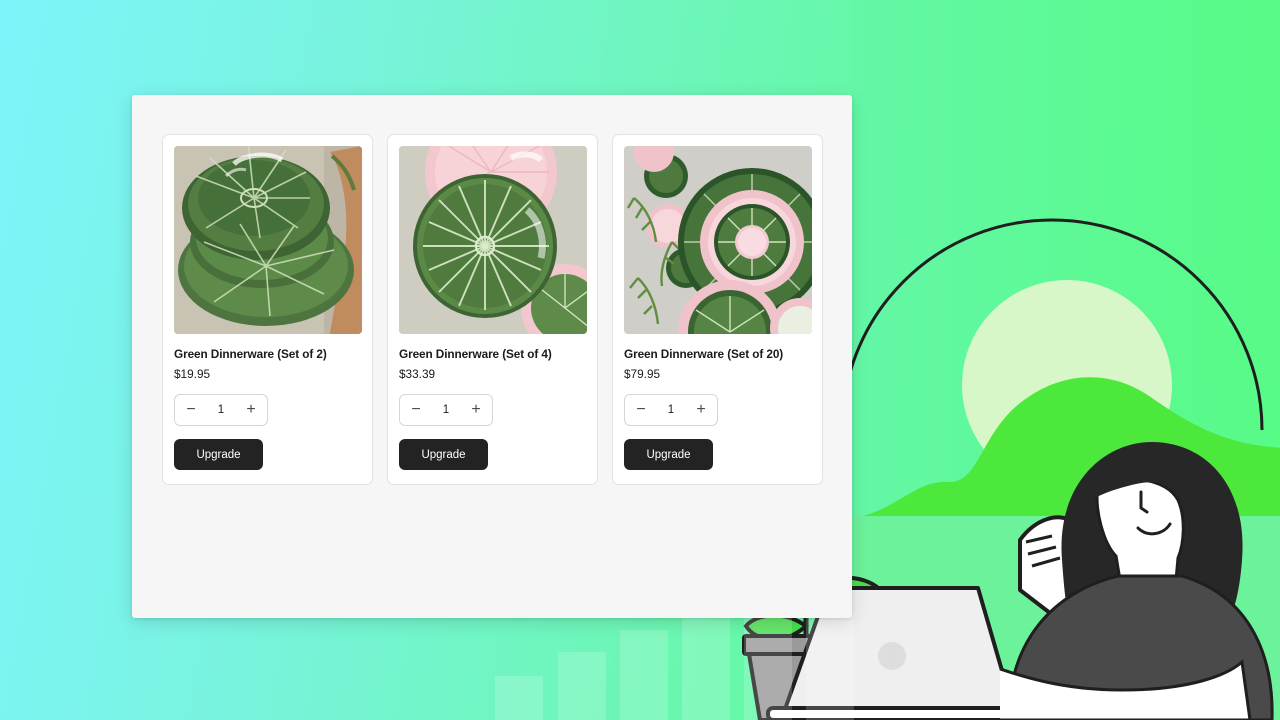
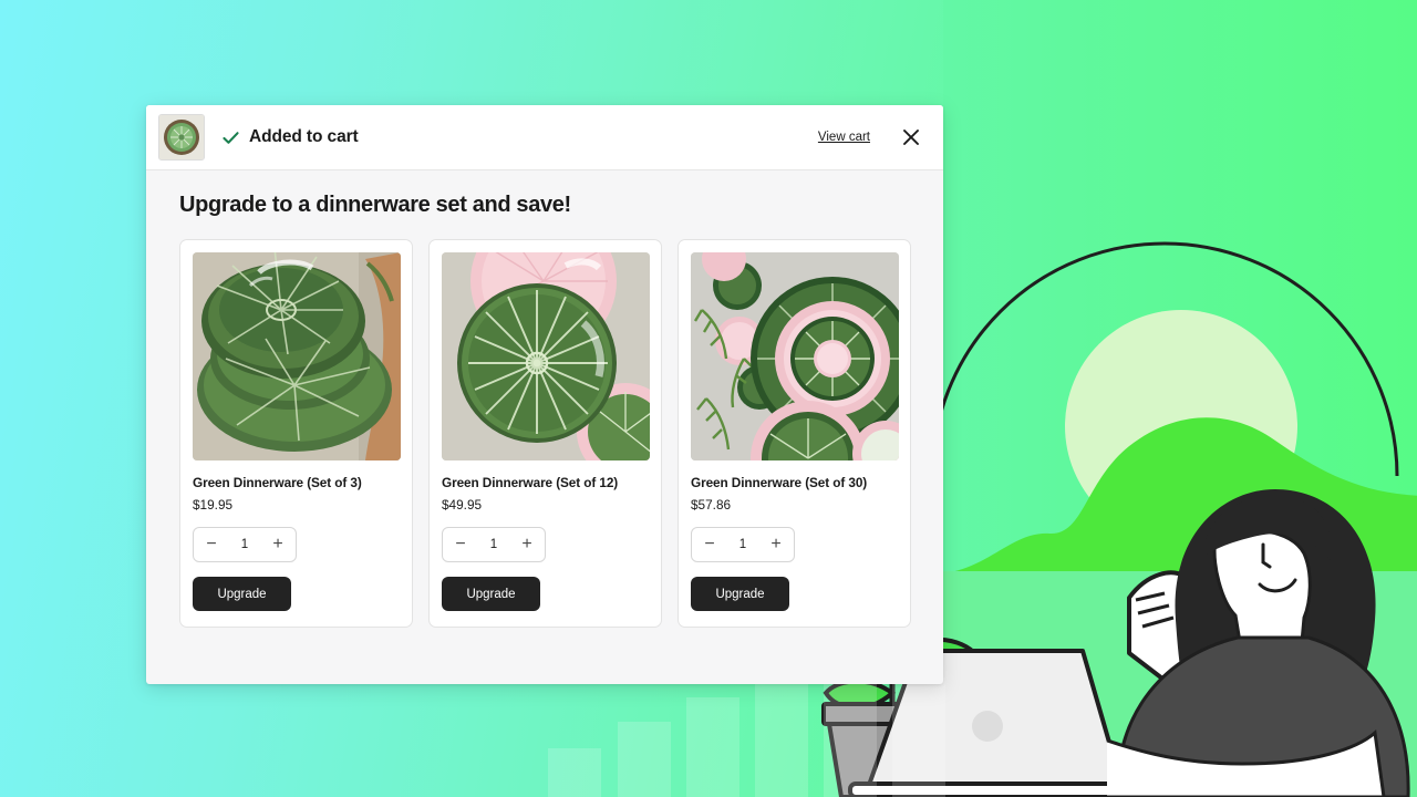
+ Added to cart
+ View cart
+ Upgrade to a dinnerware set and save!
- Green Dinnerware (Set of 2)
+ Green Dinnerware (Set of 3)
  $19.95
  −
  1
  +
  Upgrade
- Green Dinnerware (Set of 4)
+ Green Dinnerware (Set of 12)
- $33.39
+ $49.95
  −
  1
  +
  Upgrade
- Green Dinnerware (Set of 20)
+ Green Dinnerware (Set of 30)
- $79.95
+ $57.86
  −
  1
  +
  Upgrade
